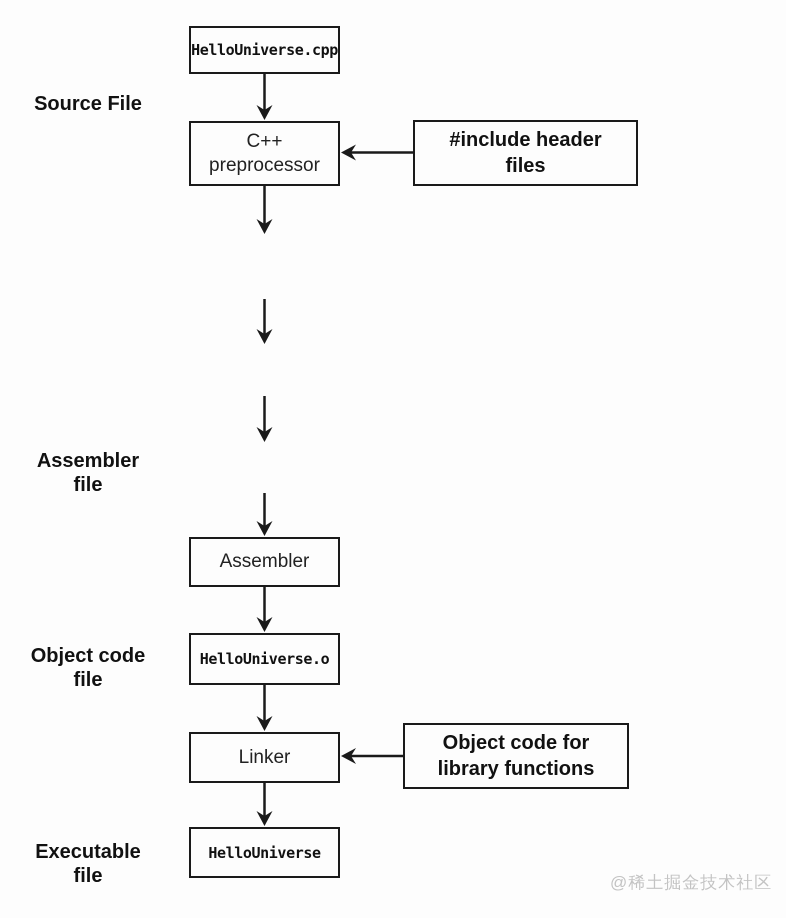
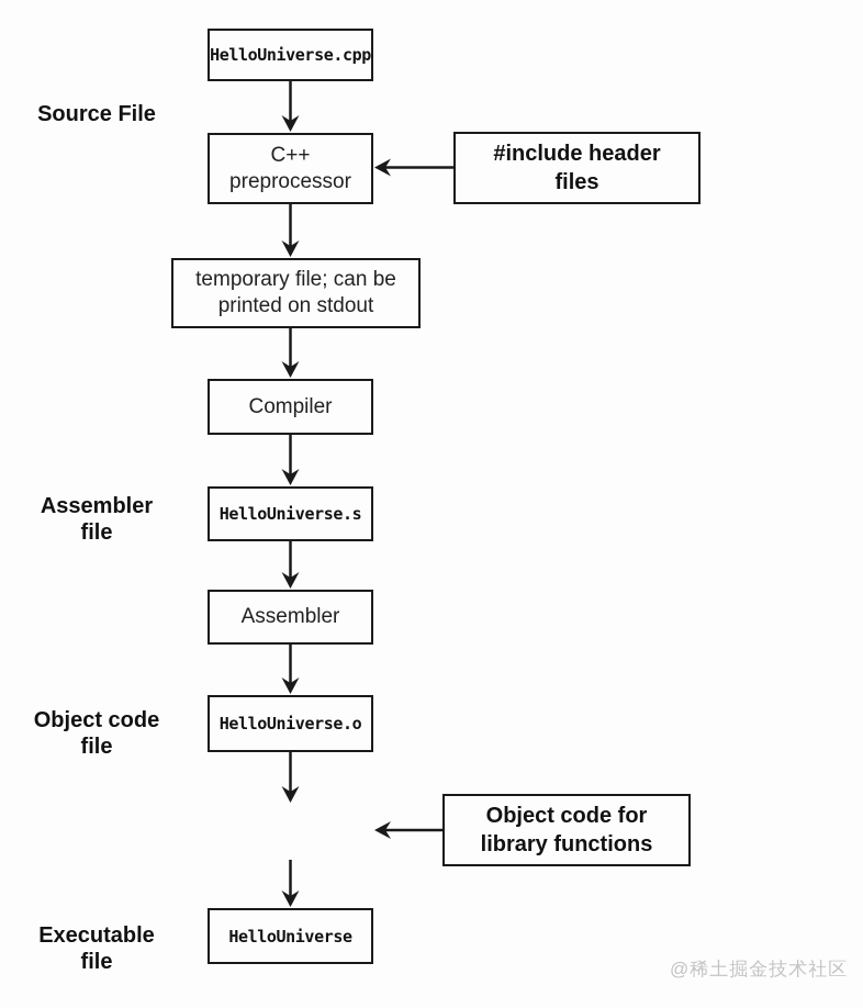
  HelloUniverse.cpp
  C++
  preprocessor
+ temporary file; can be
+ printed on stdout
+ Compiler
+ HelloUniverse.s
  Assembler
  HelloUniverse.o
- Linker
  HelloUniverse
  #include header
  files
  Object code for
  library functions
  Source File
  Assembler
  file
  Object code
  file
  Executable
  file
  @稀土掘金技术社区
